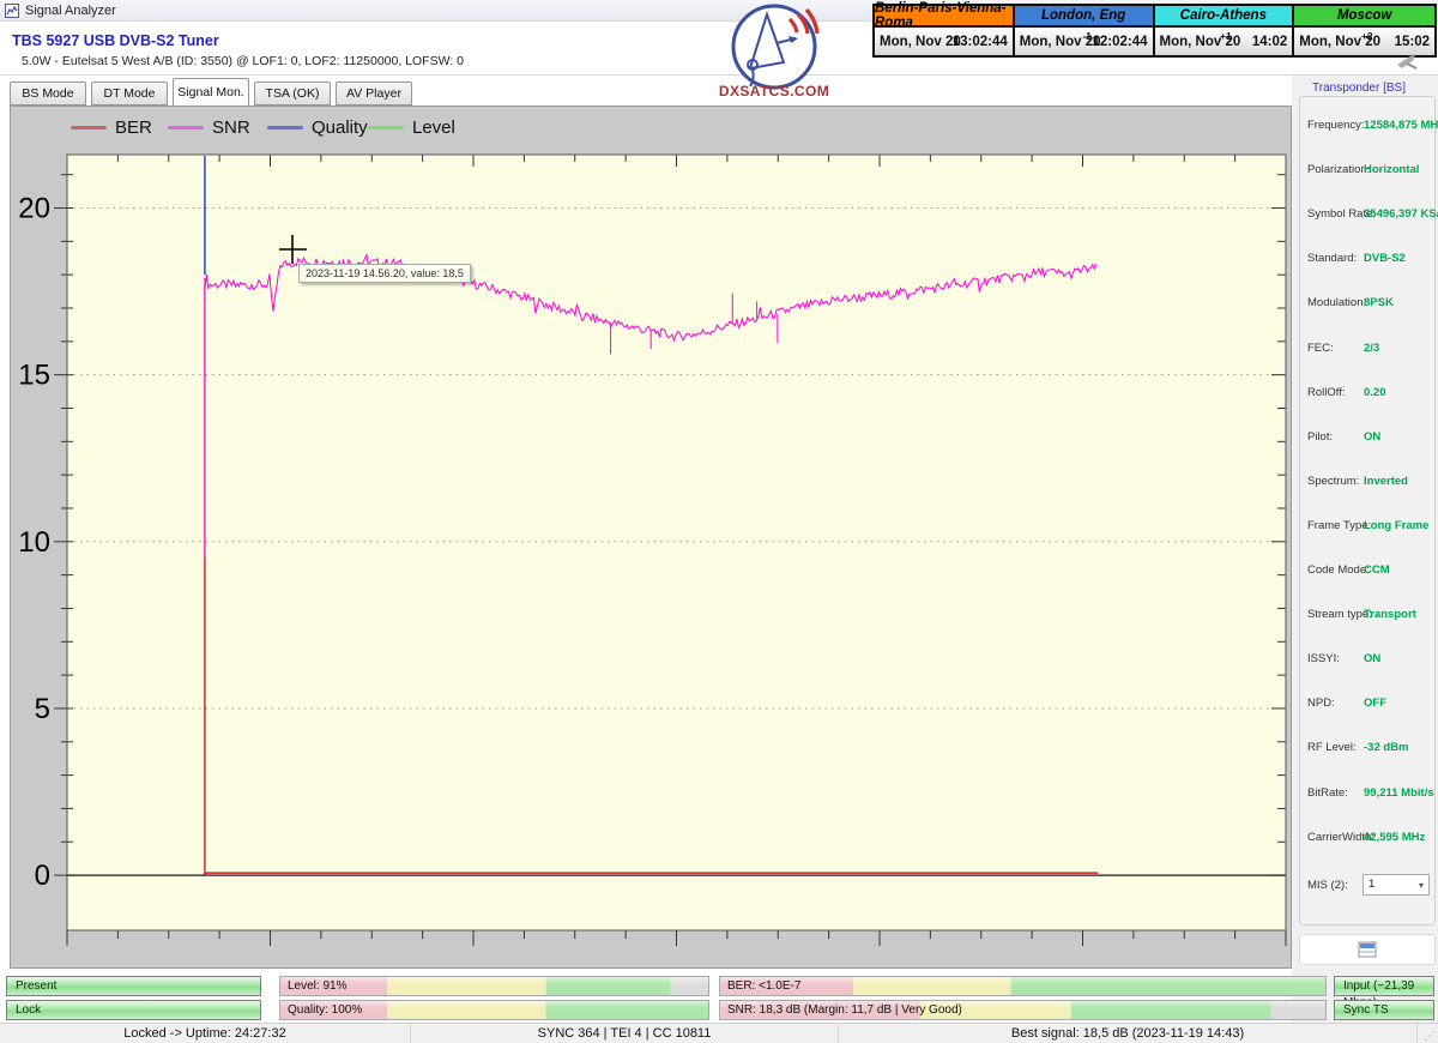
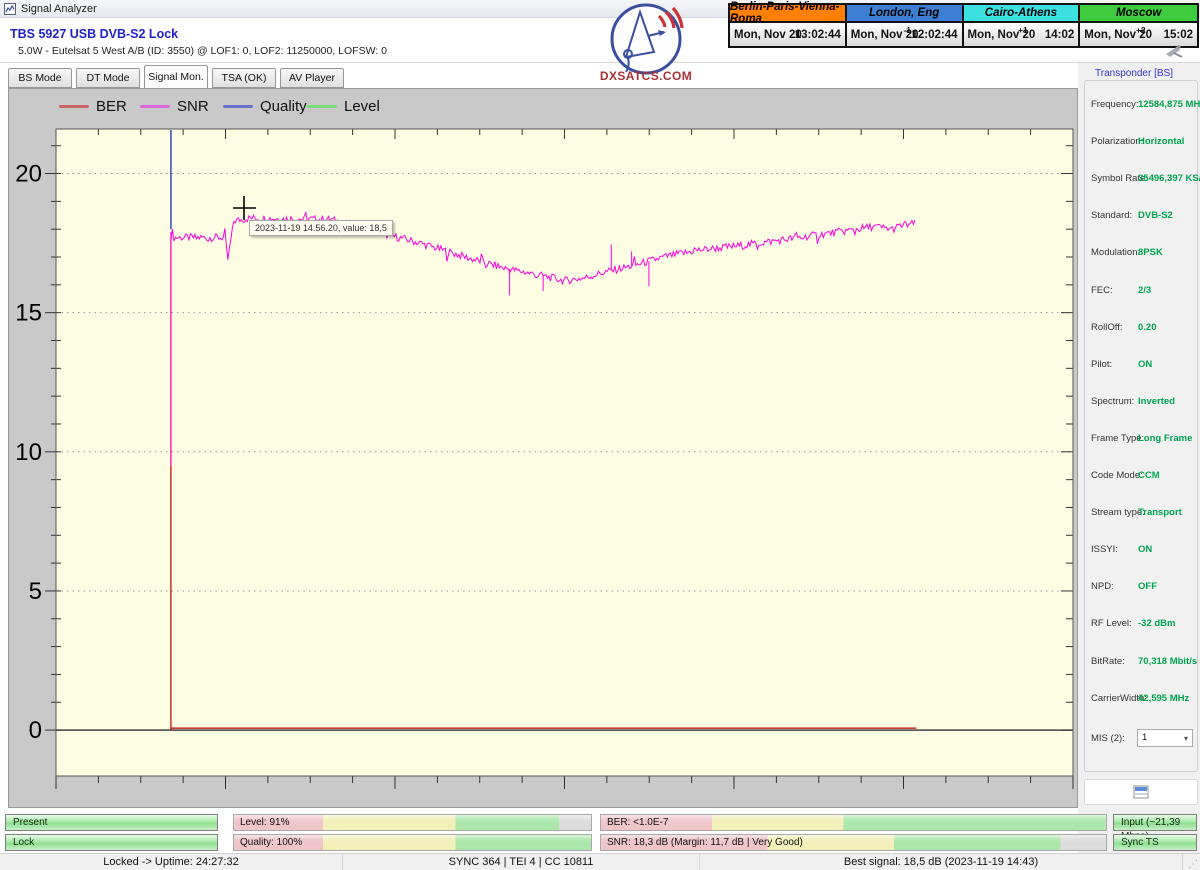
  Signal Analyzer
- TBS 5927 USB DVB-S2 Tuner
+ TBS 5927 USB DVB-S2 Lock
  5.0W - Eutelsat 5 West A/B (ID: 3550) @ LOF1: 0, LOF2: 11250000, LOFSW: 0
  DXSATCS.COM
  Berlin-Paris-Vienna-Roma
  Mon, Nov 20
  13:02:44
  London, Eng
  Mon, Nov 20
  -1
  12:02:44
  Cairo-Athens
  Mon, Nov 20
  +1
  14:02
  Moscow
  Mon, Nov 20
  +2
  15:02
  BS Mode
  DT Mode
  Signal Mon.
  TSA (OK)
  AV Player
  BER
  SNR
  Quality
  Level
  0
  5
  10
  15
  20
  2023-11-19 14.56.20, value: 18,5
  MIS (2):
  1
  ▾
  Frequency:
  12584,875 MH
  Polarization:
  Horizontal
  Symbol Rate:
  35496,397 KS
  Standard:
  DVB-S2
  Modulation:
  8PSK
  FEC:
  2/3
  RollOff:
  0.20
  Pilot:
  ON
  Spectrum:
  Inverted
  Frame Type:
  Long Frame
  Code Mode:
  CCM
  Stream type:
  Transport
  ISSYI:
  ON
  NPD:
  OFF
  RF Level:
  -32 dBm
  BitRate:
- 99,211 Mbit/s
+ 70,318 Mbit/s
  CarrierWidth:
  42,595 MHz
  Transponder [BS]
  Present
  Level: 91%
  BER: <1.0E-7
  Input (~21,39
  Lock
  Quality: 100%
  SNR: 18,3 dB (Margin: 11,7 dB | Very Good)
  Sync TS
  Locked -> Uptime: 24:27:32
  SYNC 364 | TEI 4 | CC 10811
  Best signal: 18,5 dB (2023-11-19 14:43)
  ⋰
